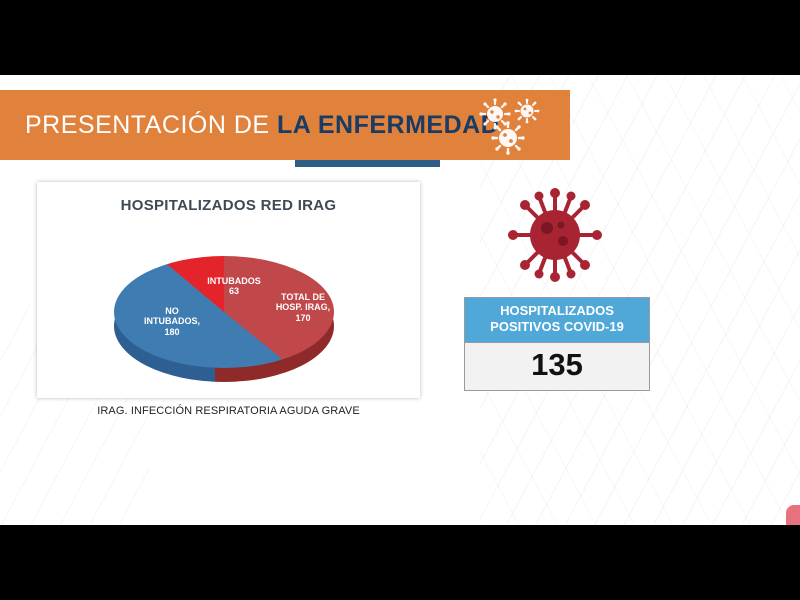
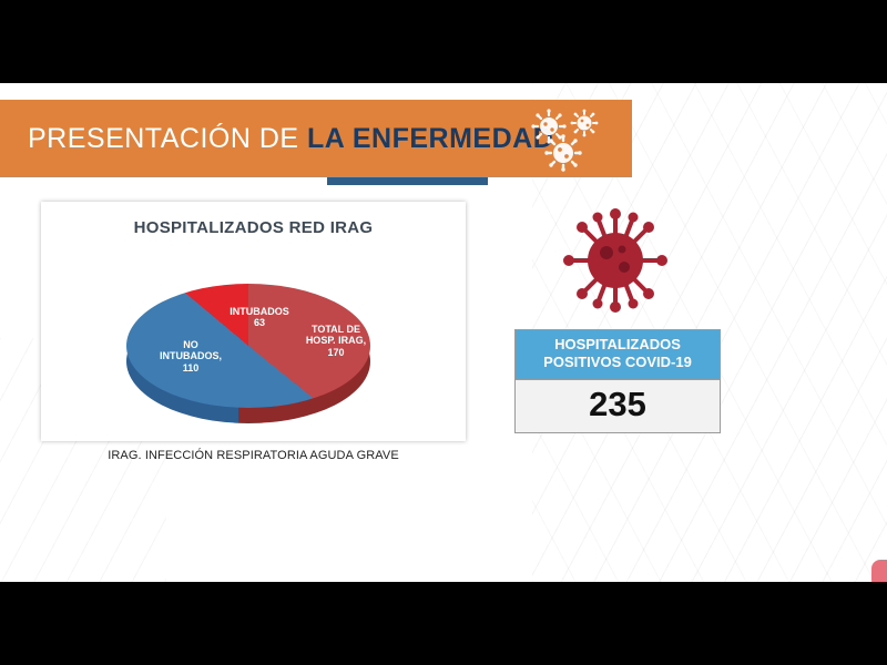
  PRESENTACIÓN DE LA ENFERMEDAD
  HOSPITALIZADOS RED IRAG
  INTUBADOS
  63
  NO INTUBADOS,
- 180
+ 110
  TOTAL DE
  HOSP. IRAG,
  170
  IRAG. INFECCIÓN RESPIRATORIA AGUDA GRAVE
  HOSPITALIZADOS
  POSITIVOS COVID-19
- 135
+ 235
